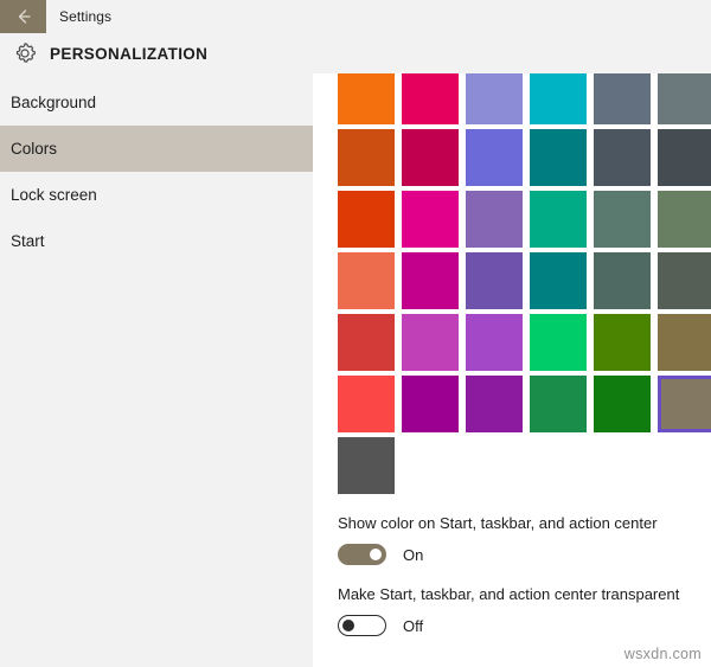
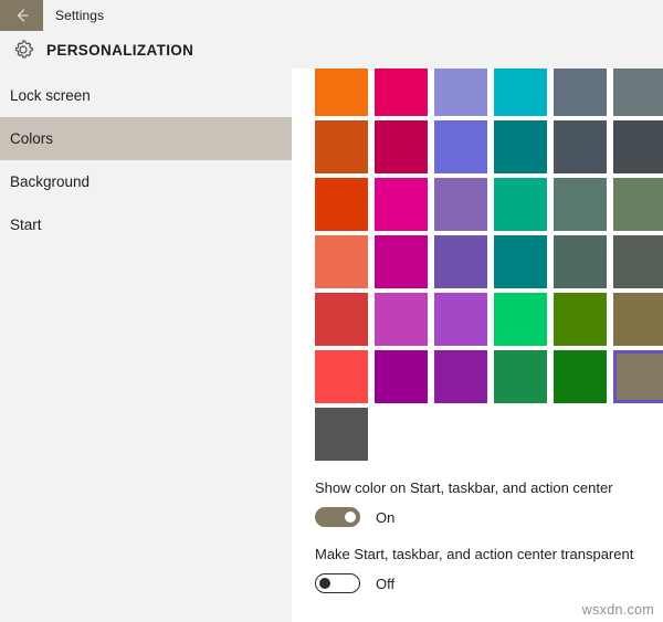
  Settings
  PERSONALIZATION
- Background
+ Lock screen
  Colors
- Lock screen
+ Background
  Start
  Show color on Start, taskbar, and action center
  On
  Make Start, taskbar, and action center transparent
  Off
  wsxdn.com
